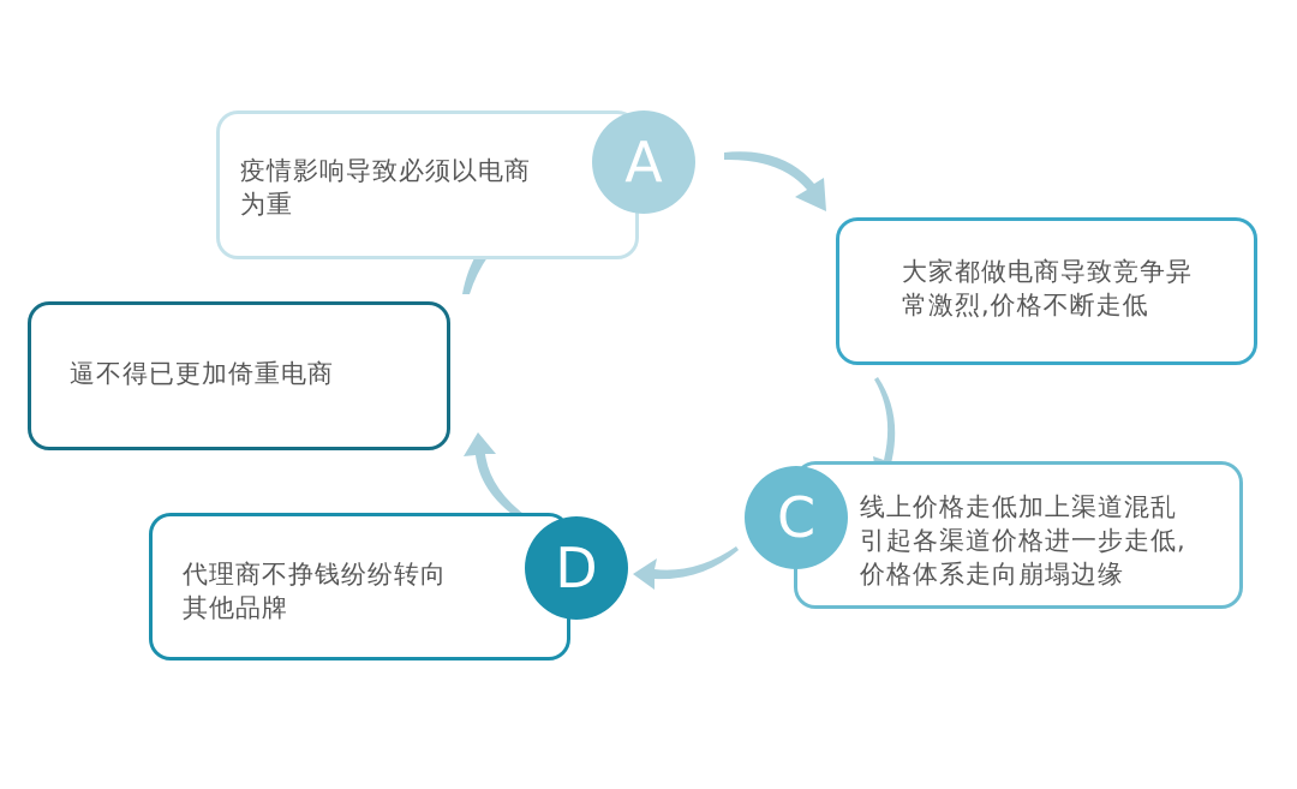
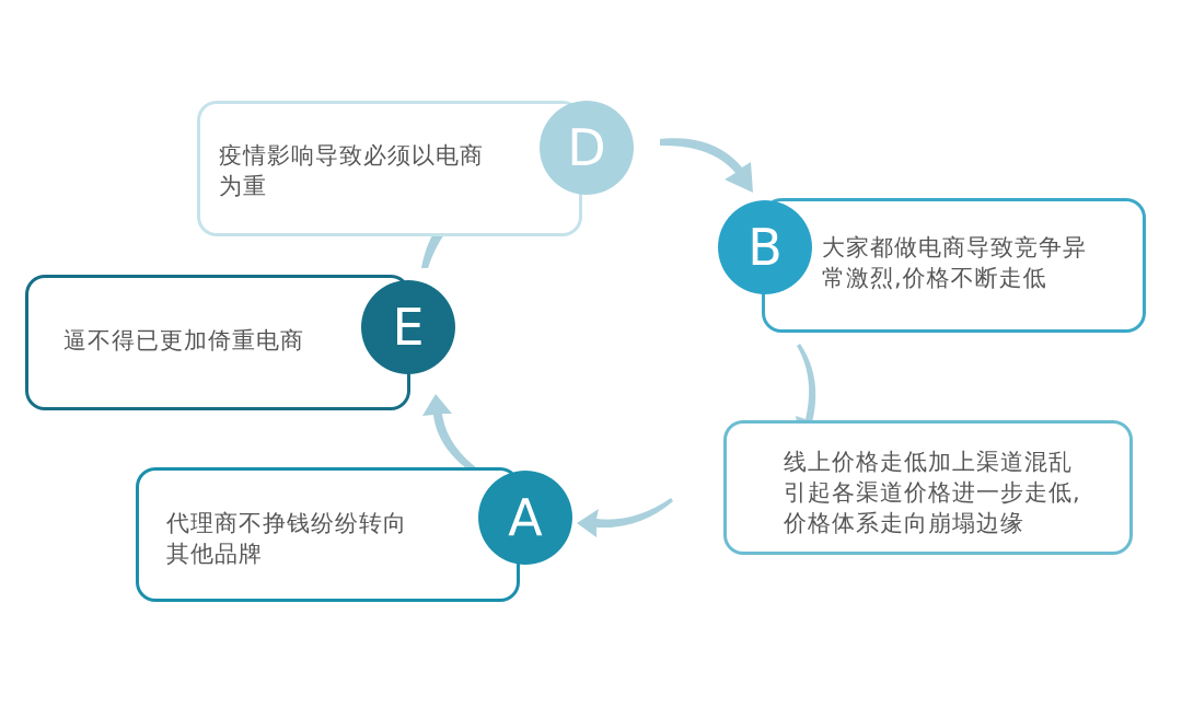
  疫情影响导致必须以电商
  为重
- A
+ D
  大家都做电商导致竞争异
  常激烈,价格不断走低
+ B
  线上价格走低加上渠道混乱
  引起各渠道价格进一步走低,
  价格体系走向崩塌边缘
- C
  代理商不挣钱纷纷转向
  其他品牌
- D
+ A
  逼不得已更加倚重电商
+ E
